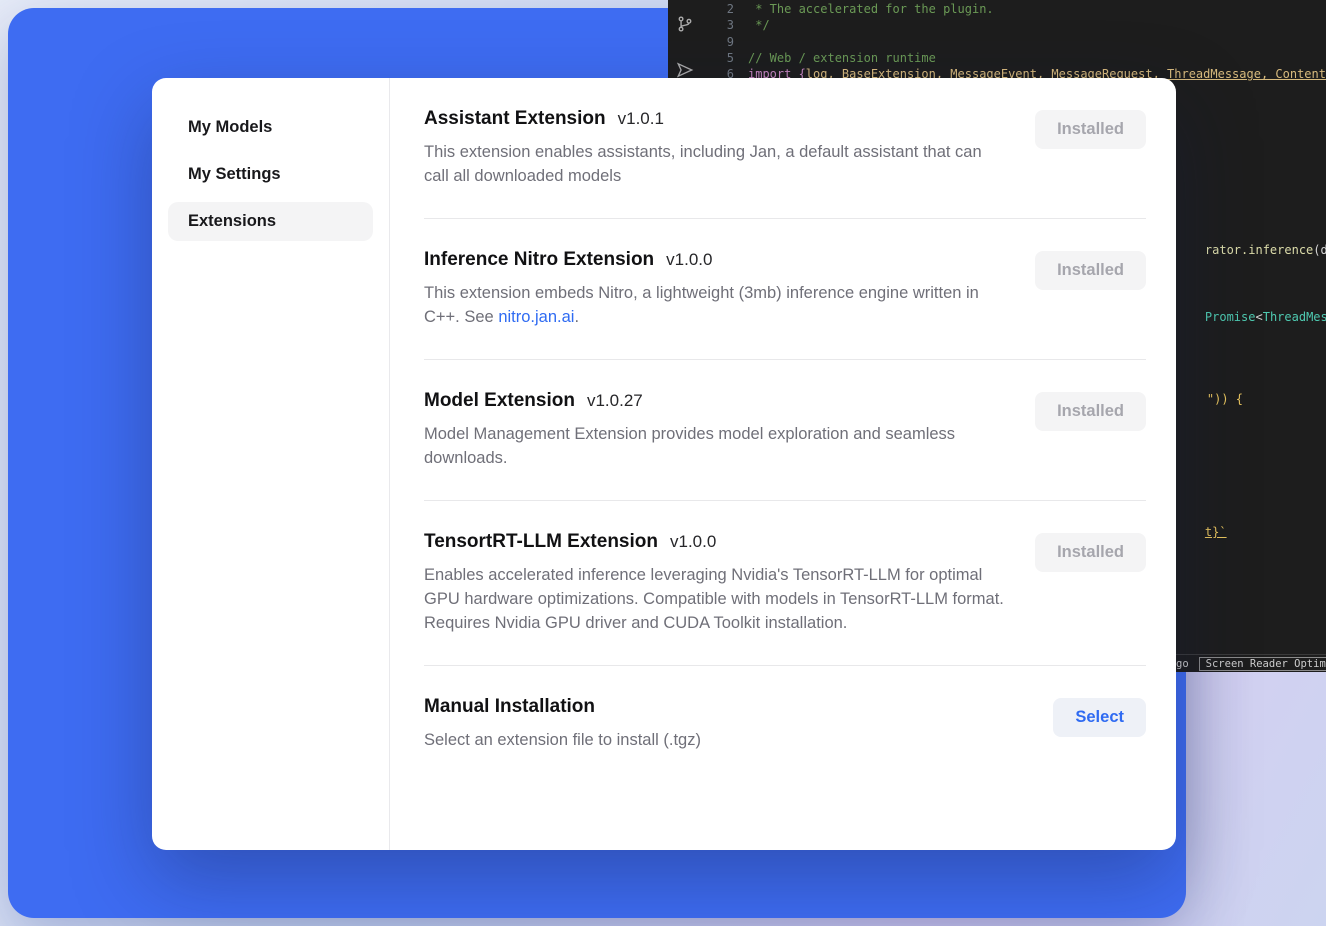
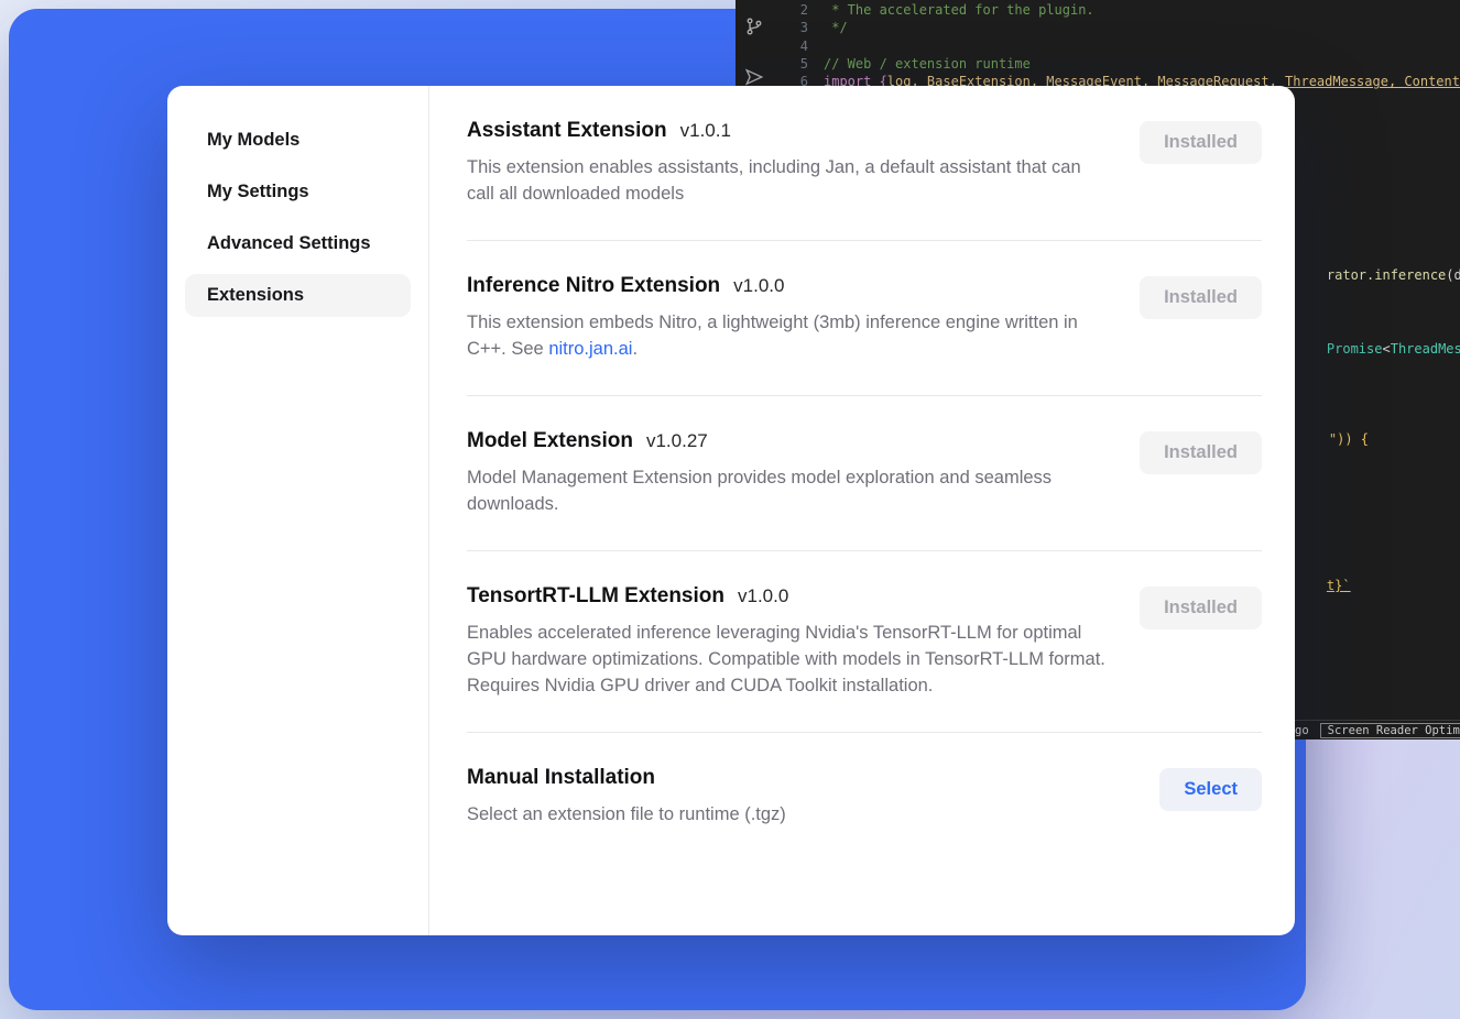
  2
  * The accelerated for the plugin.
  3
  */
- 9
+ 4
  5
  // Web / extension runtime
  6
  import {log, BaseExtension, MessageEvent, MessageRequest, ThreadMessage, Content
  rator.inference(d
  Promise<ThreadMes
  ")) {
  t}`
  go
  Screen Reader Optim
  My Models
  My Settings
+ Advanced Settings
  Extensions
  Assistant Extension
  v1.0.1
  This extension enables assistants, including Jan, a default assistant that can call all downloaded models
  Installed
  Inference Nitro Extension
  v1.0.0
  This extension embeds Nitro, a lightweight (3mb) inference engine written in C++. See nitro.jan.ai.
  Installed
  Model Extension
  v1.0.27
  Model Management Extension provides model exploration and seamless downloads.
  Installed
  TensortRT-LLM Extension
  v1.0.0
  Enables accelerated inference leveraging Nvidia's TensorRT-LLM for optimal GPU hardware optimizations. Compatible with models in TensorRT-LLM format. Requires Nvidia GPU driver and CUDA Toolkit installation.
  Installed
  Manual Installation
- Select an extension file to install (.tgz)
+ Select an extension file to runtime (.tgz)
  Select
